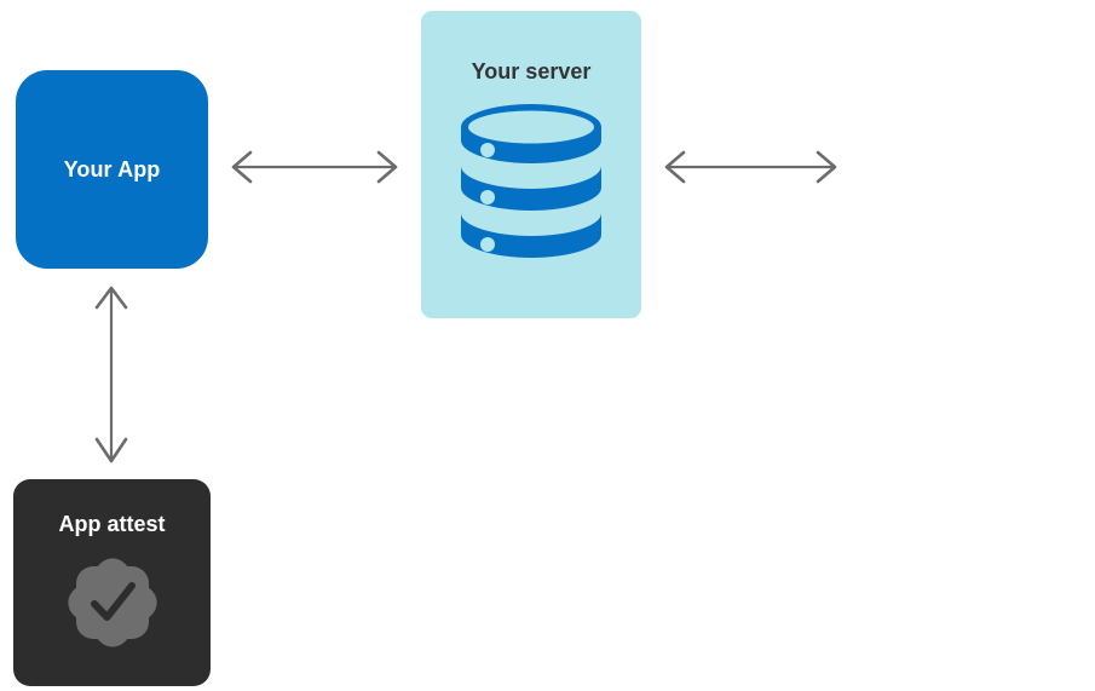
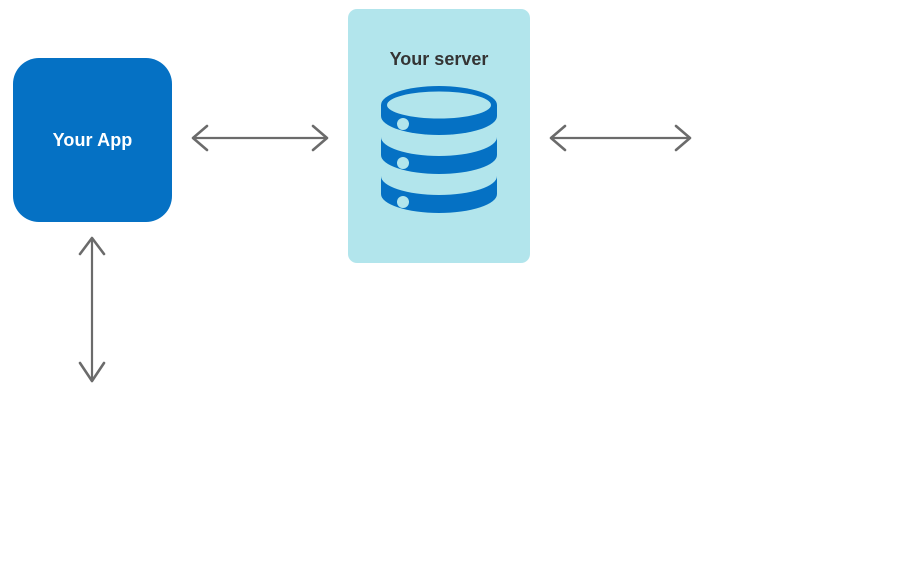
  Your App
  Your server
- App attest
